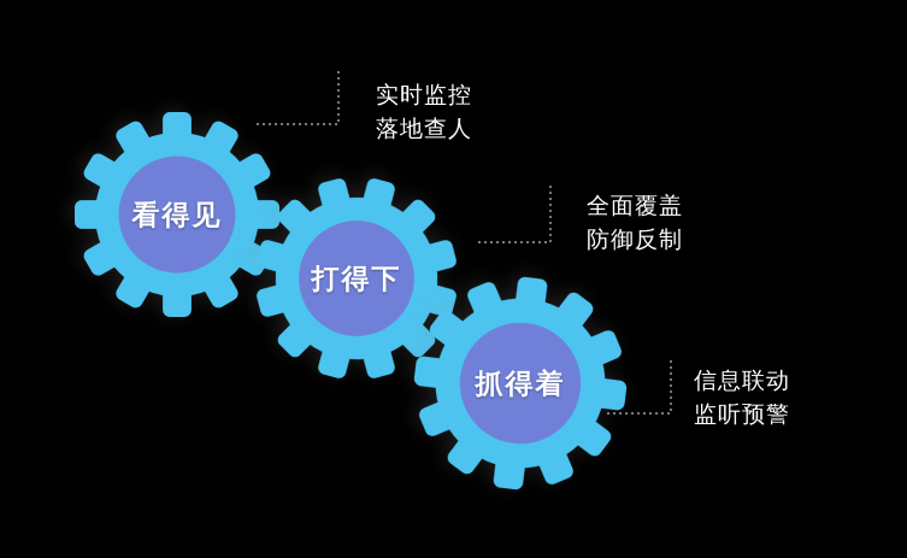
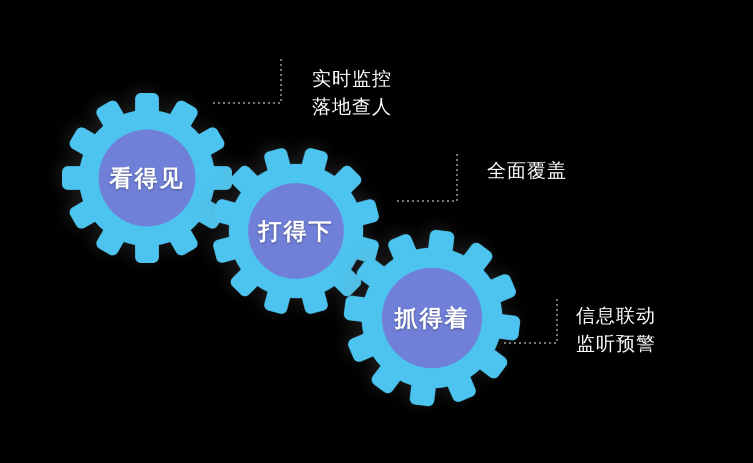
  看得见
  打得下
  抓得着
  实时监控
  落地查人
  全面覆盖
- 防御反制
  信息联动
  监听预警
